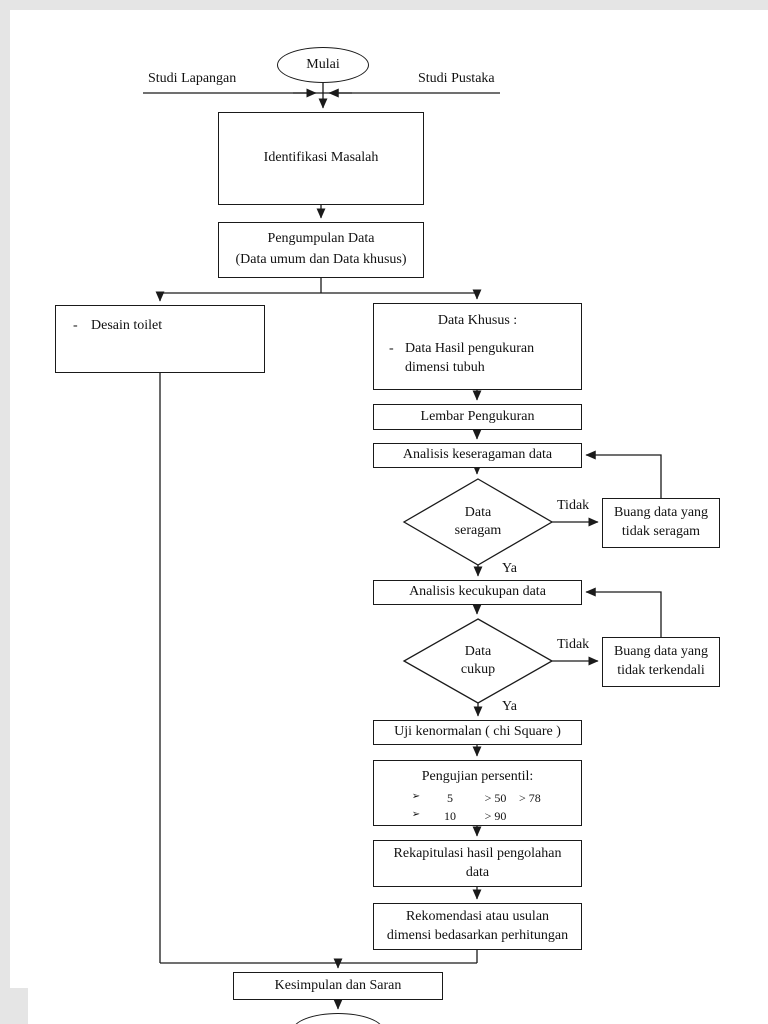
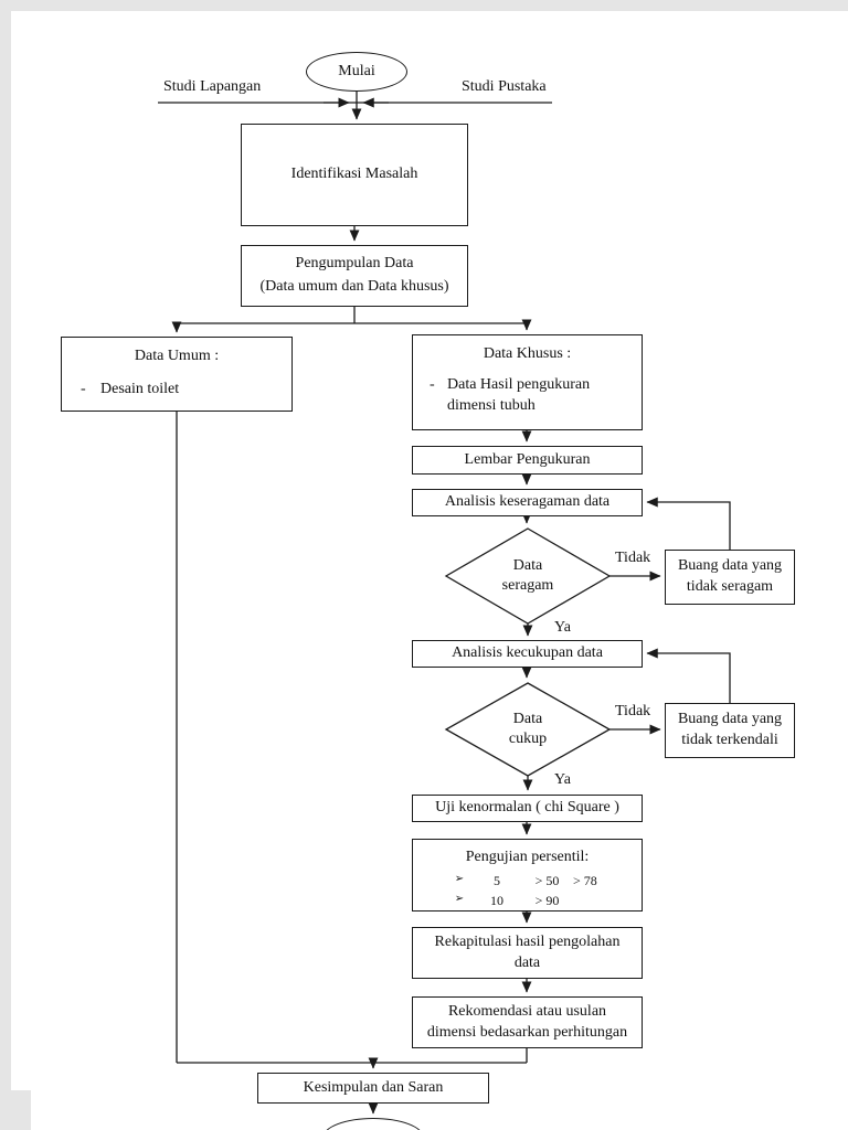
  Mulai
  Studi Lapangan
  Studi Pustaka
  Identifikasi Masalah
  Pengumpulan Data
  (Data umum dan Data khusus)
+ Data Umum :
  -
  Desain toilet
  Data Khusus :
  -
  Data Hasil pengukuran
  dimensi tubuh
  Lembar Pengukuran
  Analisis keseragaman data
  Data
  seragam
  Tidak
  Ya
  Buang data yang
  tidak seragam
  Analisis kecukupan data
  Data
  cukup
  Tidak
  Ya
  Buang data yang
  tidak terkendali
  Uji kenormalan ( chi Square )
  Pengujian persentil:
  ➢
  5
  > 50
  > 78
  ➢
  10
  > 90
  Rekapitulasi hasil pengolahan
  data
  Rekomendasi atau usulan
  dimensi bedasarkan perhitungan
  Kesimpulan dan Saran
